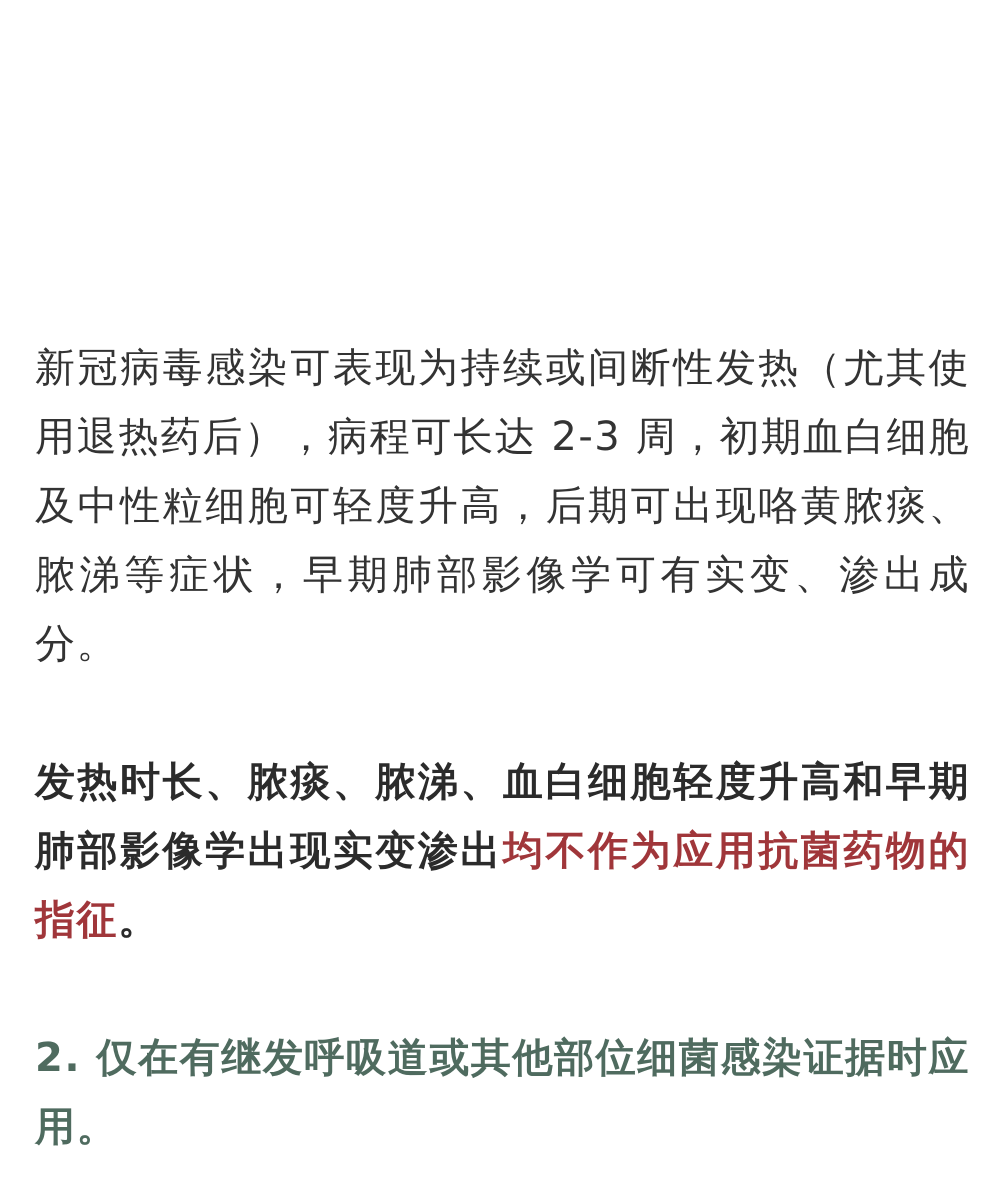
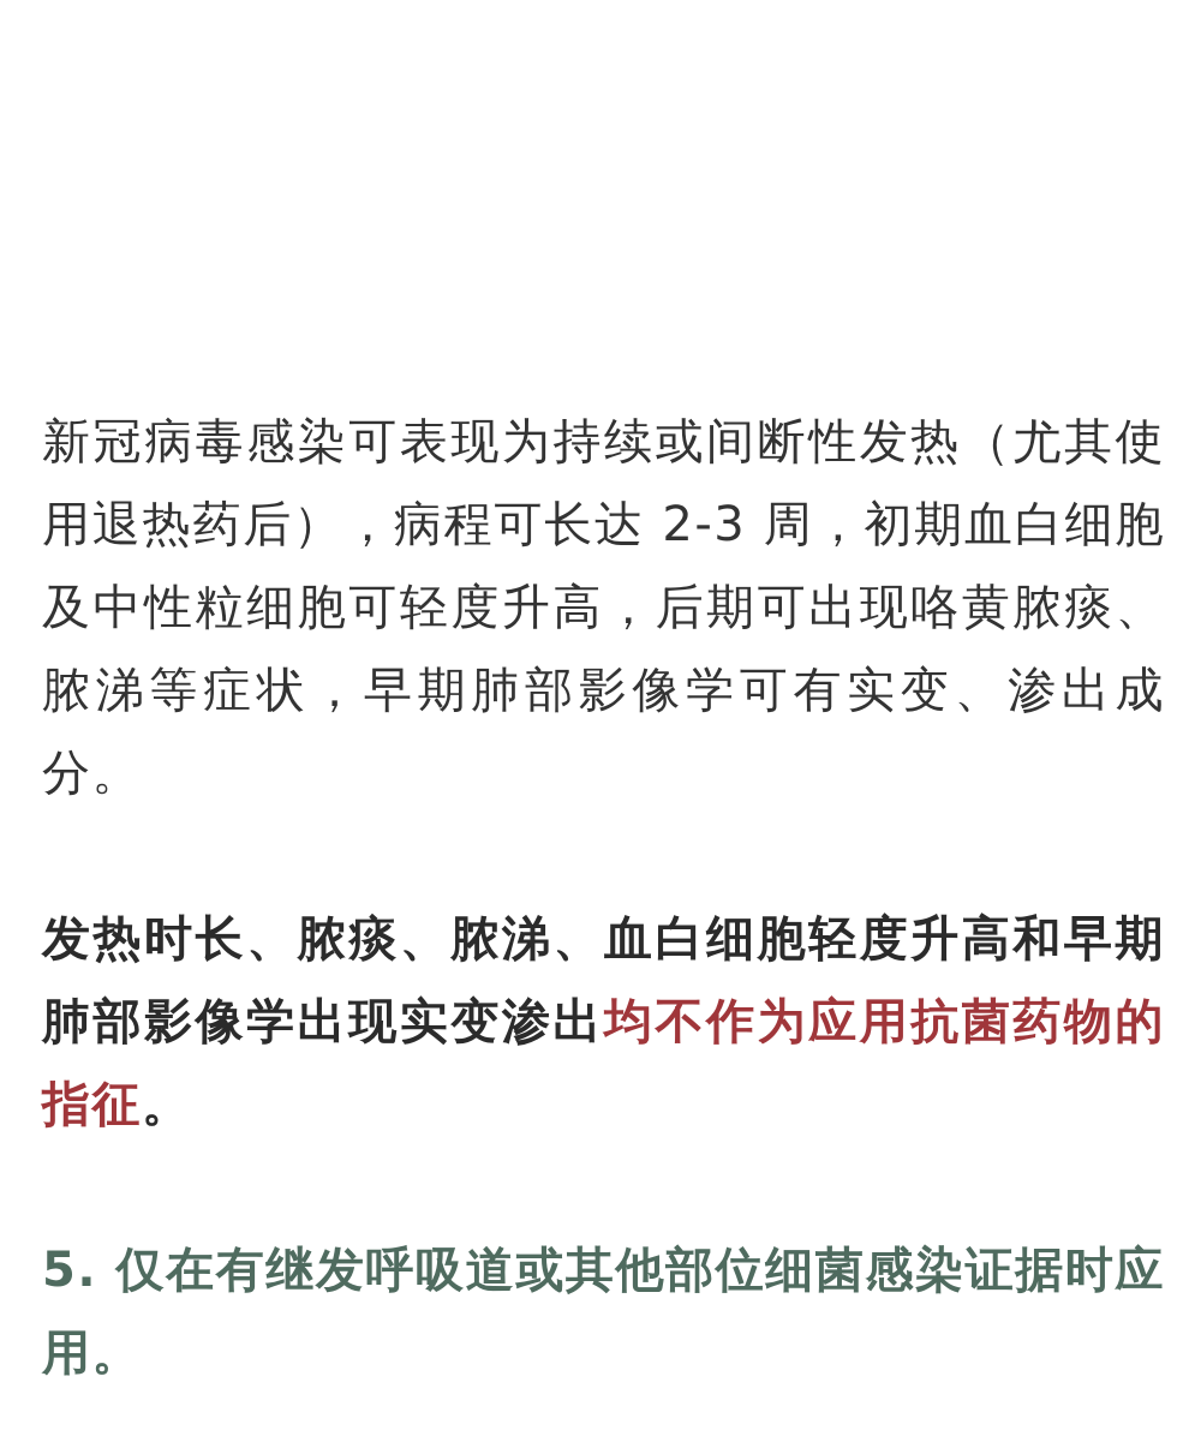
  新冠病毒感染可表现为持续或间断性发热（尤其使用退热药后），病程可长达 2-3 周，初期血白细胞及中性粒细胞可轻度升高，后期可出现咯黄脓痰、脓涕等症状，早期肺部影像学可有实变、渗出成分。
  发热时长、脓痰、脓涕、血白细胞轻度升高和早期肺部影像学出现实变渗出均不作为应用抗菌药物的指征。
- 2. 仅在有继发呼吸道或其他部位细菌感染证据时应用。
+ 5. 仅在有继发呼吸道或其他部位细菌感染证据时应用。
